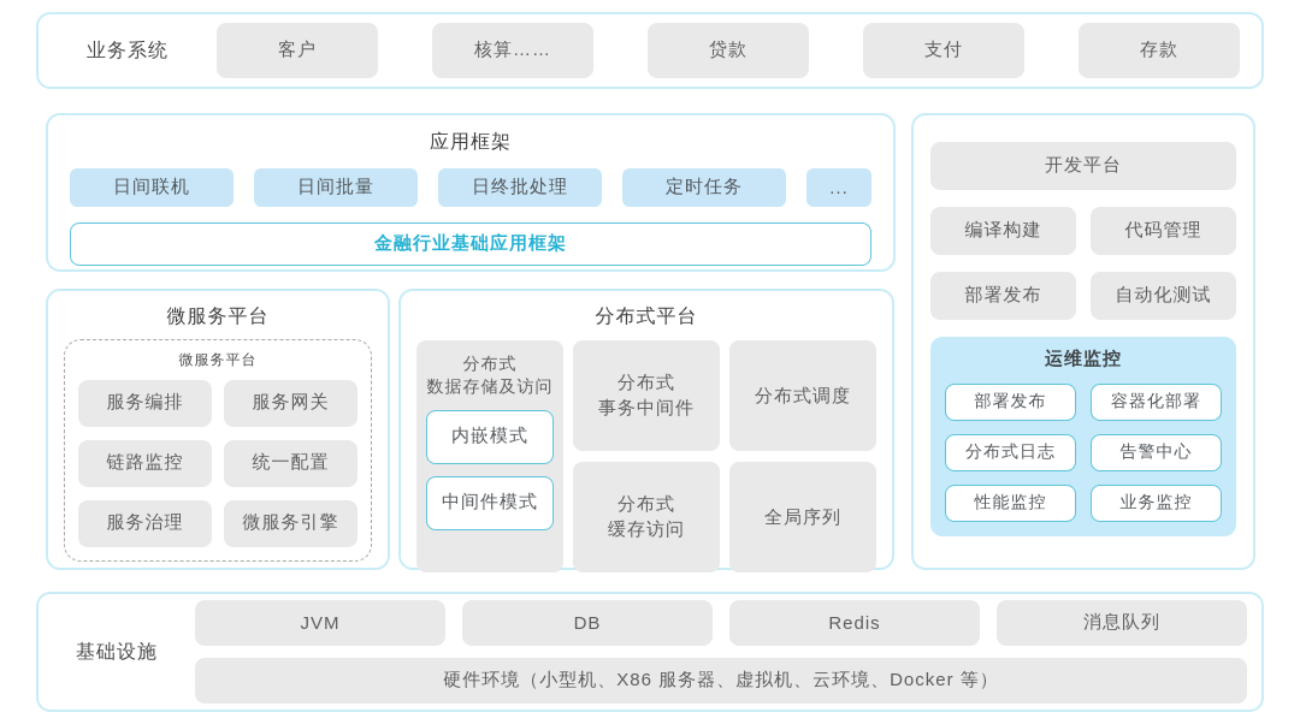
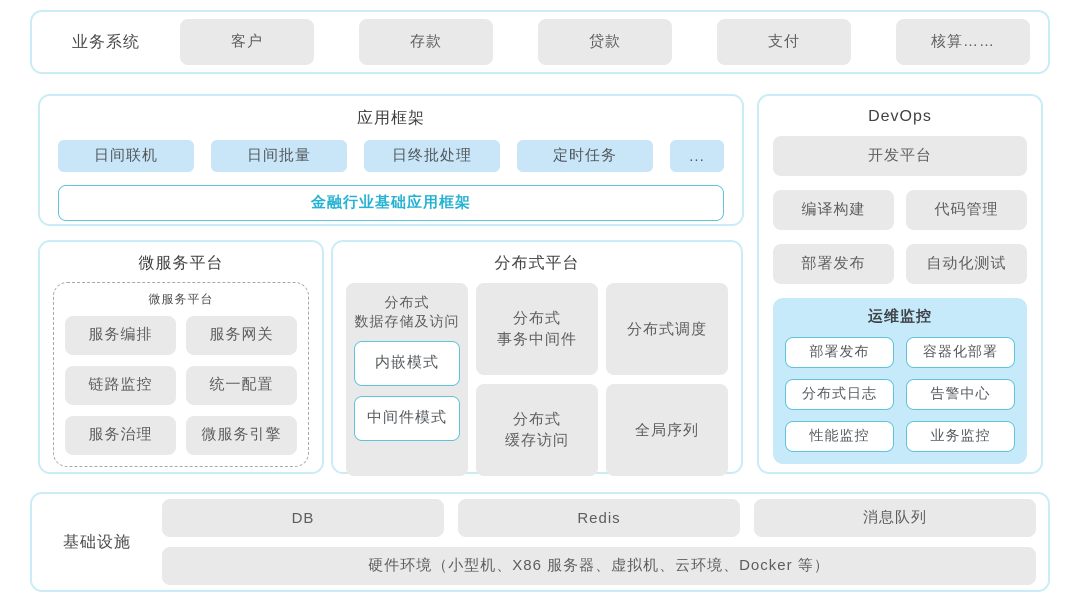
  业务系统
  客户
- 核算……
+ 存款
  贷款
  支付
- 存款
+ 核算……
  应用框架
  日间联机
  日间批量
  日终批处理
  定时任务
  ...
  金融行业基础应用框架
+ DevOps
  开发平台
  编译构建
  代码管理
  部署发布
  自动化测试
  运维监控
  部署发布
  容器化部署
  分布式日志
  告警中心
  性能监控
  业务监控
  微服务平台
  微服务平台
  服务编排
  服务网关
  链路监控
  统一配置
  服务治理
  微服务引擎
  分布式平台
  分布式
  数据存储及访问
  内嵌模式
  中间件模式
  分布式
  事务中间件
  分布式调度
  分布式
  缓存访问
  全局序列
  基础设施
- JVM
  DB
  Redis
  消息队列
  硬件环境（小型机、X86 服务器、虚拟机、云环境、Docker 等）
